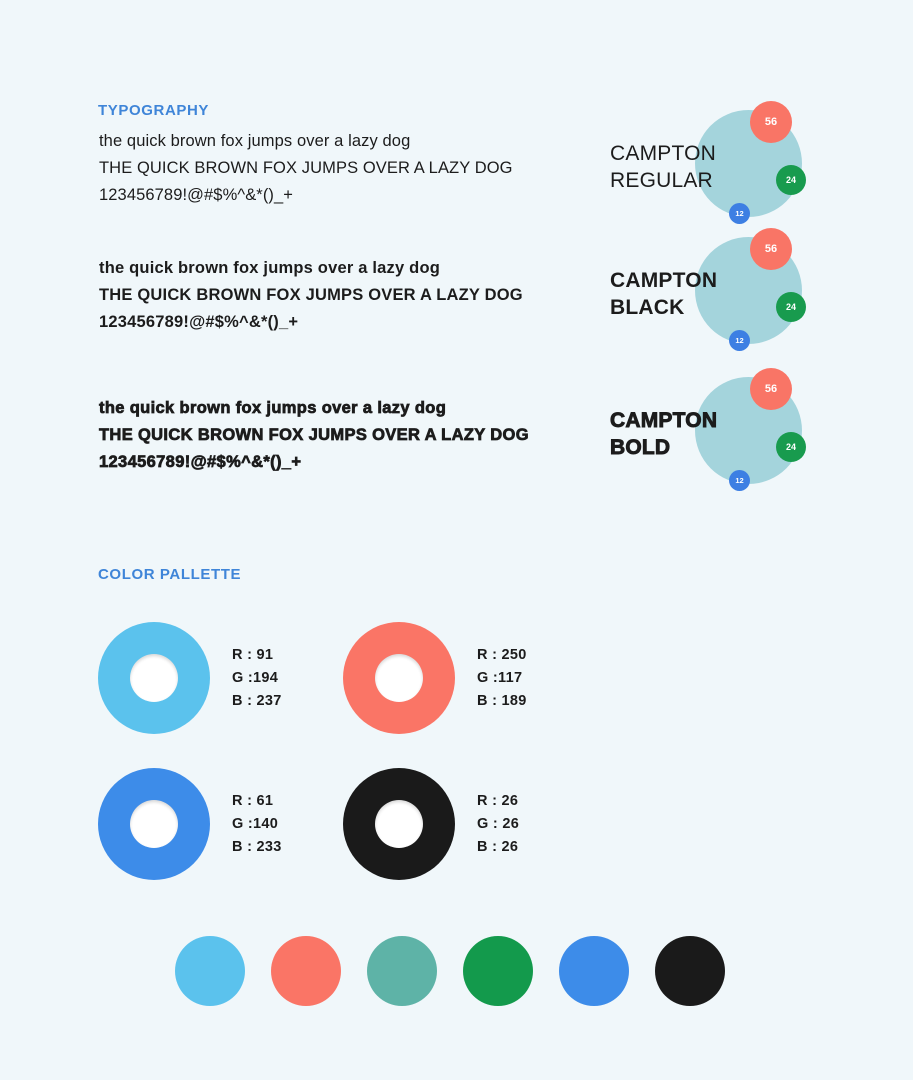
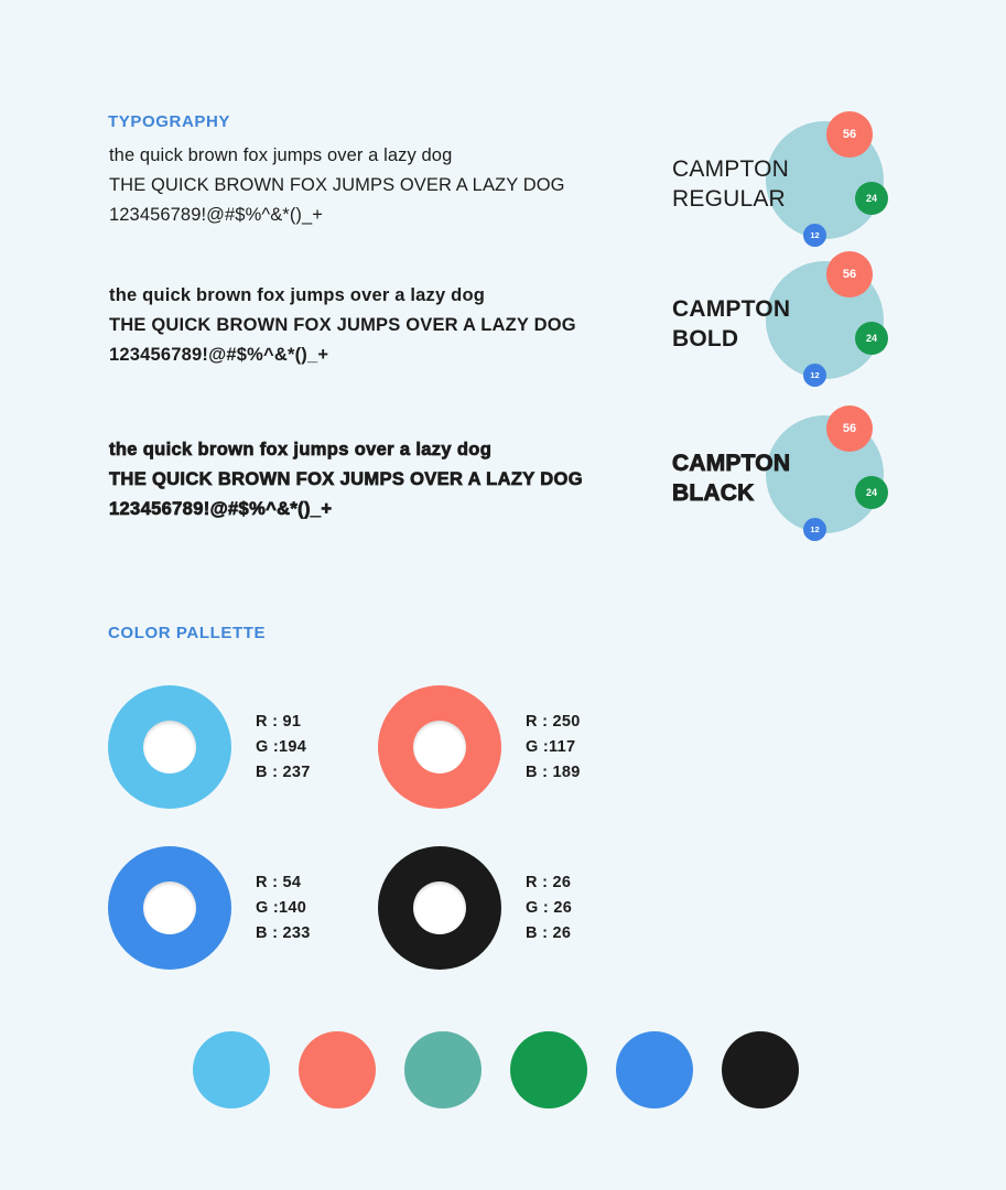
  TYPOGRAPHY
  the quick brown fox jumps over a lazy dog
  THE QUICK BROWN FOX JUMPS OVER A LAZY DOG
  123456789!@#$%^&*()_+
  CAMPTON
  REGULAR
  56
  24
  12
  the quick brown fox jumps over a lazy dog
  THE QUICK BROWN FOX JUMPS OVER A LAZY DOG
  123456789!@#$%^&*()_+
  CAMPTON
- BLACK
+ BOLD
  56
  24
  12
  the quick brown fox jumps over a lazy dog
  THE QUICK BROWN FOX JUMPS OVER A LAZY DOG
  123456789!@#$%^&*()_+
  CAMPTON
- BOLD
+ BLACK
  56
  24
  12
  COLOR PALLETTE
  R : 91
  G :194
  B : 237
  R : 250
  G :117
  B : 189
- R : 61
+ R : 54
  G :140
  B : 233
  R : 26
  G : 26
  B : 26
